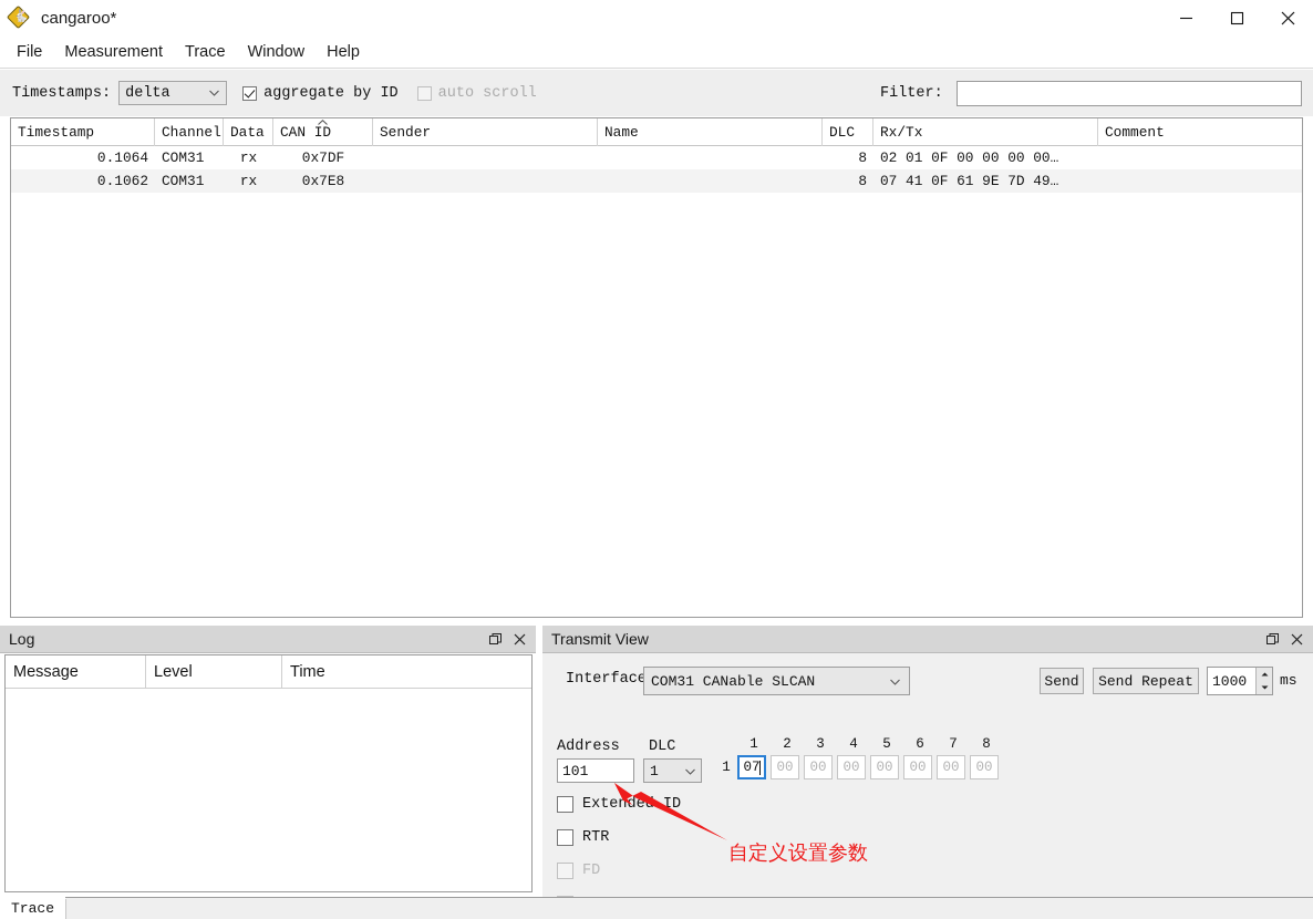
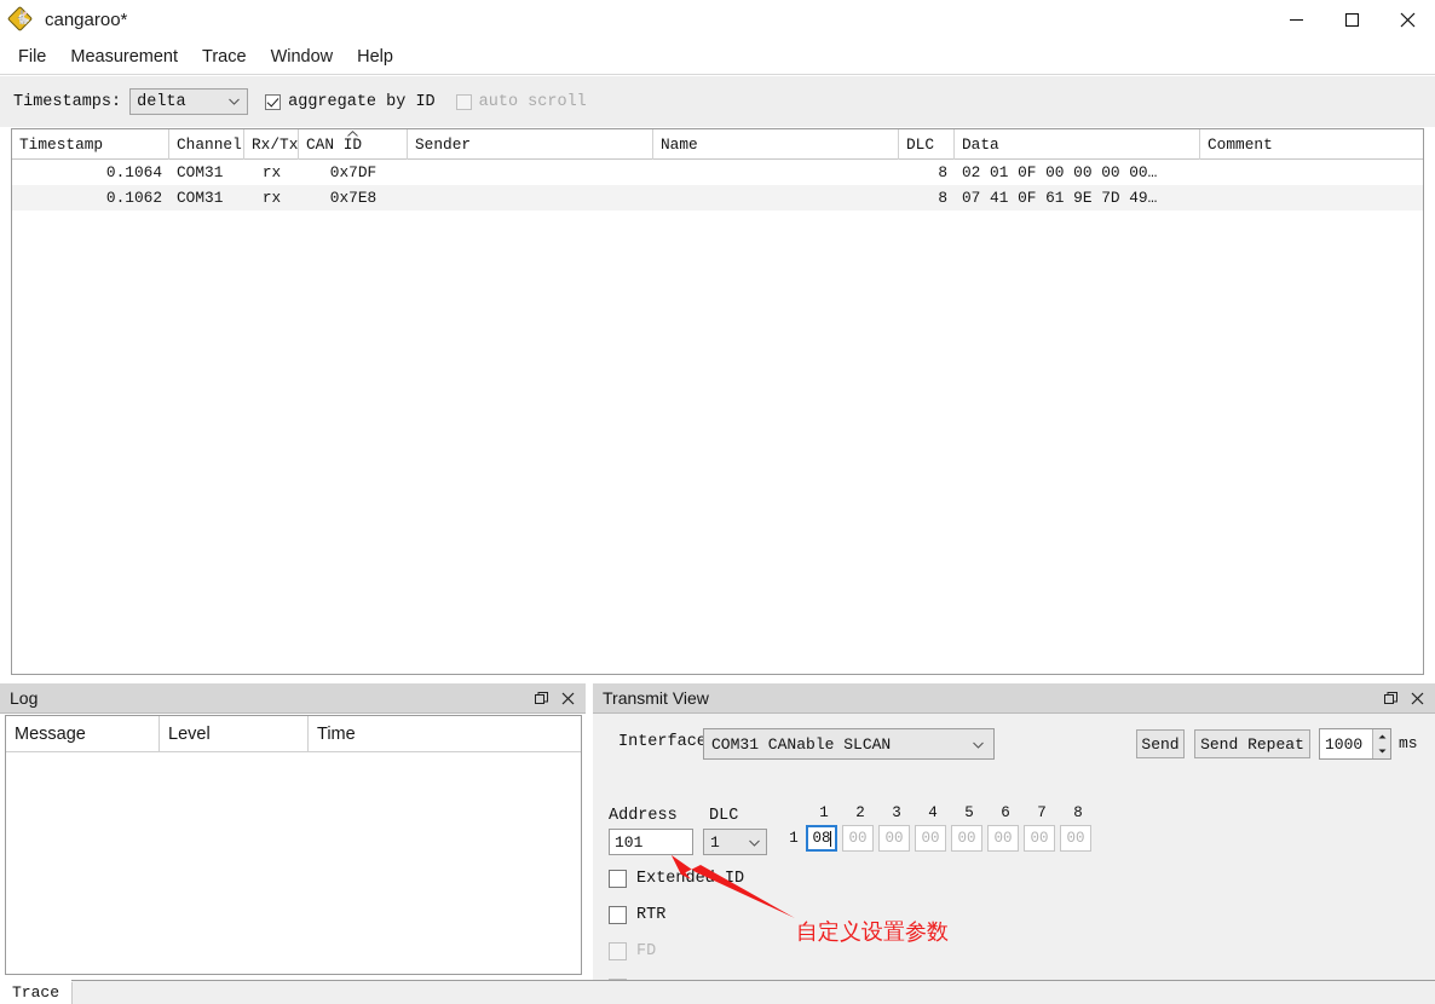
  🐇
  cangaroo*
  File
  Measurement
  Trace
  Window
  Help
  Timestamps:
  delta
  aggregate by ID
  auto scroll
- Filter:
  Timestamp
  Channel
- Data
+ Rx/Tx
  CAN ID
  Sender
  Name
  DLC
- Rx/Tx
+ Data
  Comment
  0.1064
  COM31
  rx
  0x7DF
  8
  02 01 0F 00 00 00 00…
  0.1062
  COM31
  rx
  0x7E8
  8
  07 41 0F 61 9E 7D 49…
  Log
  Message
  Level
  Time
  Transmit View
  Interface
  COM31 CANable SLCAN
  Send
  Send Repeat
  1000
  ms
  Address
  DLC
  101
  1
  1
  2
  3
  4
  5
  6
  7
  8
  1
- 07
+ 08
  00
  00
  00
  00
  00
  00
  00
  Extened ID
  RTR
  FD
  自定义设置参数
  Trace
